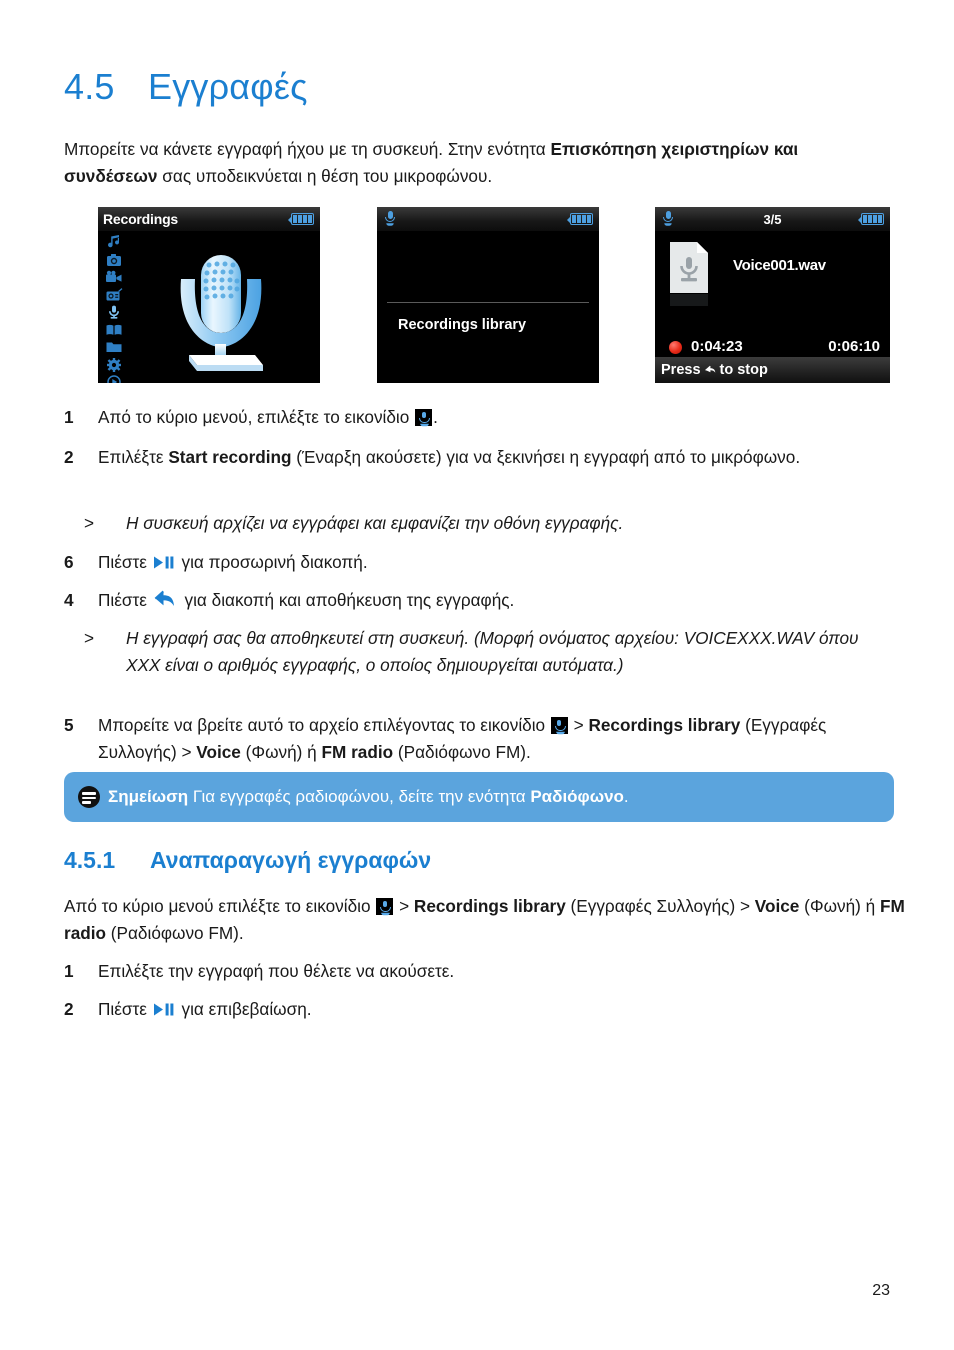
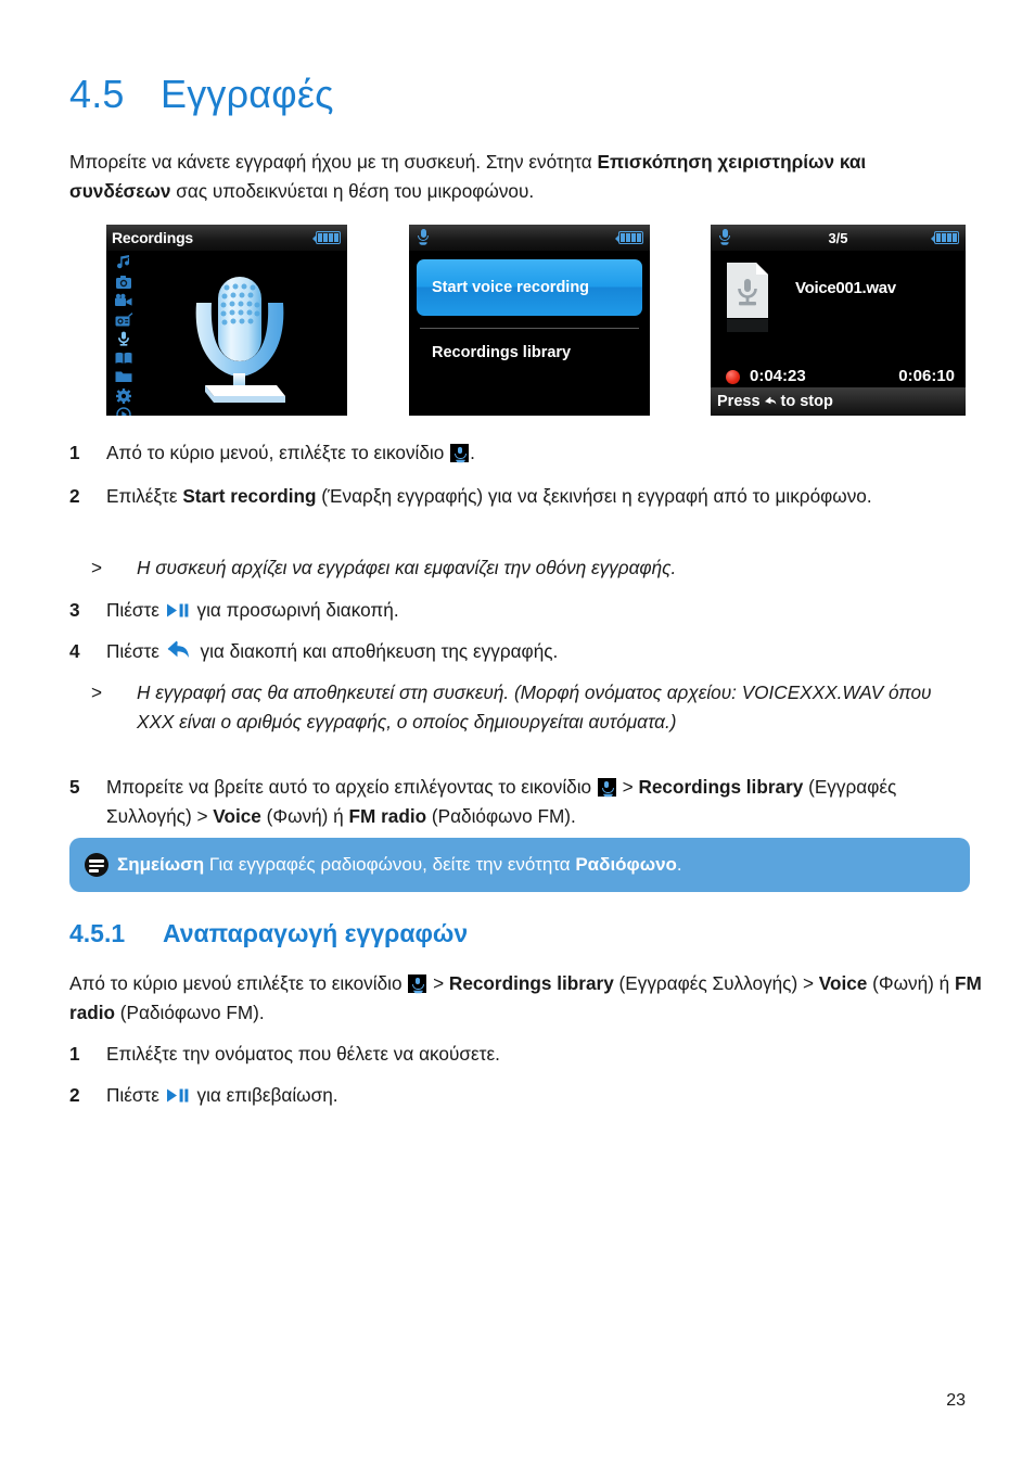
  4.5 Εγγραφές
  Μπορείτε να κάνετε εγγραφή ήχου με τη συσκευή. Στην ενότητα Επισκόπηση χειριστηρίων και συνδέσεων σας υποδεικνύεται η θέση του μικροφώνου.
  Recordings
+ Start voice recording
  Recordings library
  3/5
  Voice001.wav
  0:04:23
  0:06:10
  Press
  to stop
  1
  Από το κύριο μενού, επιλέξτε το εικονίδιο .
  2
- Επιλέξτε Start recording (Έναρξη ακούσετε) για να ξεκινήσει η εγγραφή από το μικρόφωνο.
+ Επιλέξτε Start recording (Έναρξη εγγραφής) για να ξεκινήσει η εγγραφή από το μικρόφωνο.
  >
  Η συσκευή αρχίζει να εγγράφει και εμφανίζει την οθόνη εγγραφής.
- 6
+ 3
  Πιέστε για προσωρινή διακοπή.
  4
  Πιέστε για διακοπή και αποθήκευση της εγγραφής.
  >
  Η εγγραφή σας θα αποθηκευτεί στη συσκευή. (Μορφή ονόματος αρχείου: VOICEXXX.WAV όπου XXX είναι ο αριθμός εγγραφής, ο οποίος δημιουργείται αυτόματα.)
  5
  Μπορείτε να βρείτε αυτό το αρχείο επιλέγοντας το εικονίδιο > Recordings library (Εγγραφές Συλλογής) > Voice (Φωνή) ή FM radio (Ραδιόφωνο FM).
  Σημείωση Για εγγραφές ραδιοφώνου, δείτε την ενότητα Ραδιόφωνο.
  4.5.1 Αναπαραγωγή εγγραφών
  Από το κύριο μενού επιλέξτε το εικονίδιο > Recordings library (Εγγραφές Συλλογής) > Voice (Φωνή) ή FM radio (Ραδιόφωνο FM).
  1
- Επιλέξτε την εγγραφή που θέλετε να ακούσετε.
+ Επιλέξτε την ονόματος που θέλετε να ακούσετε.
  2
  Πιέστε για επιβεβαίωση.
  23
